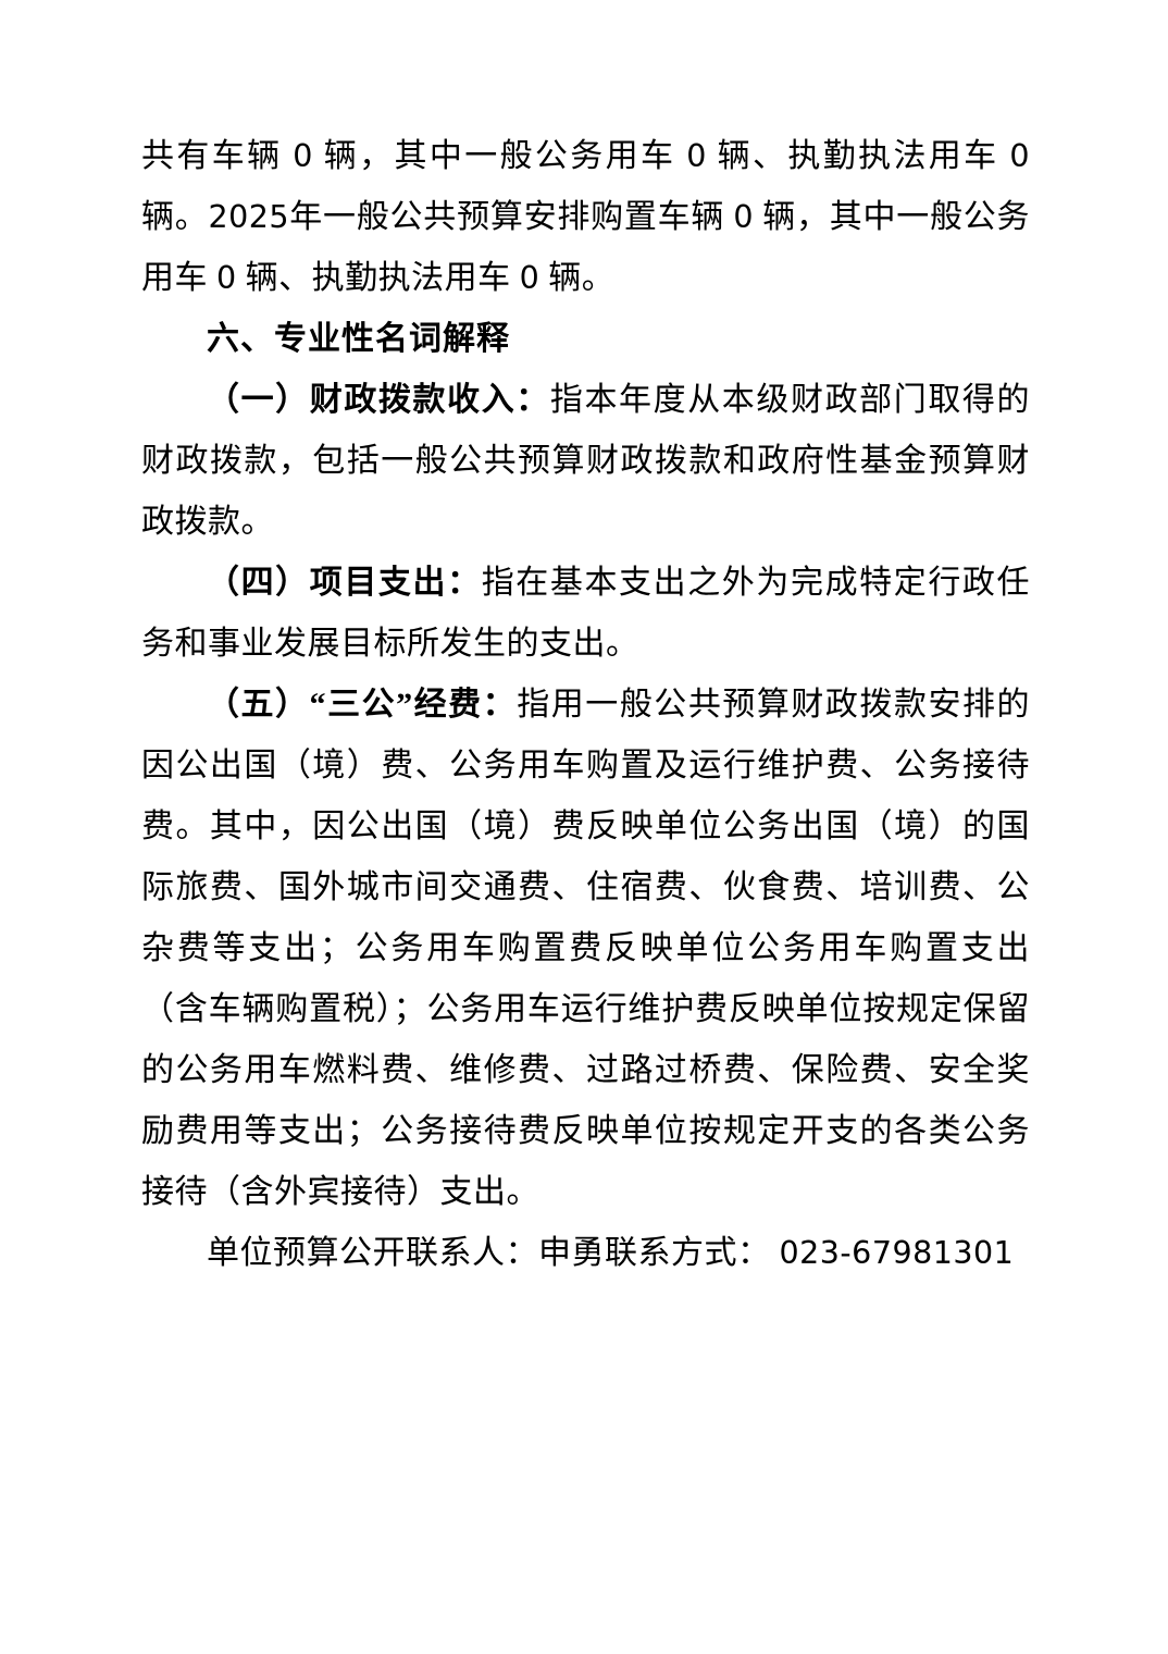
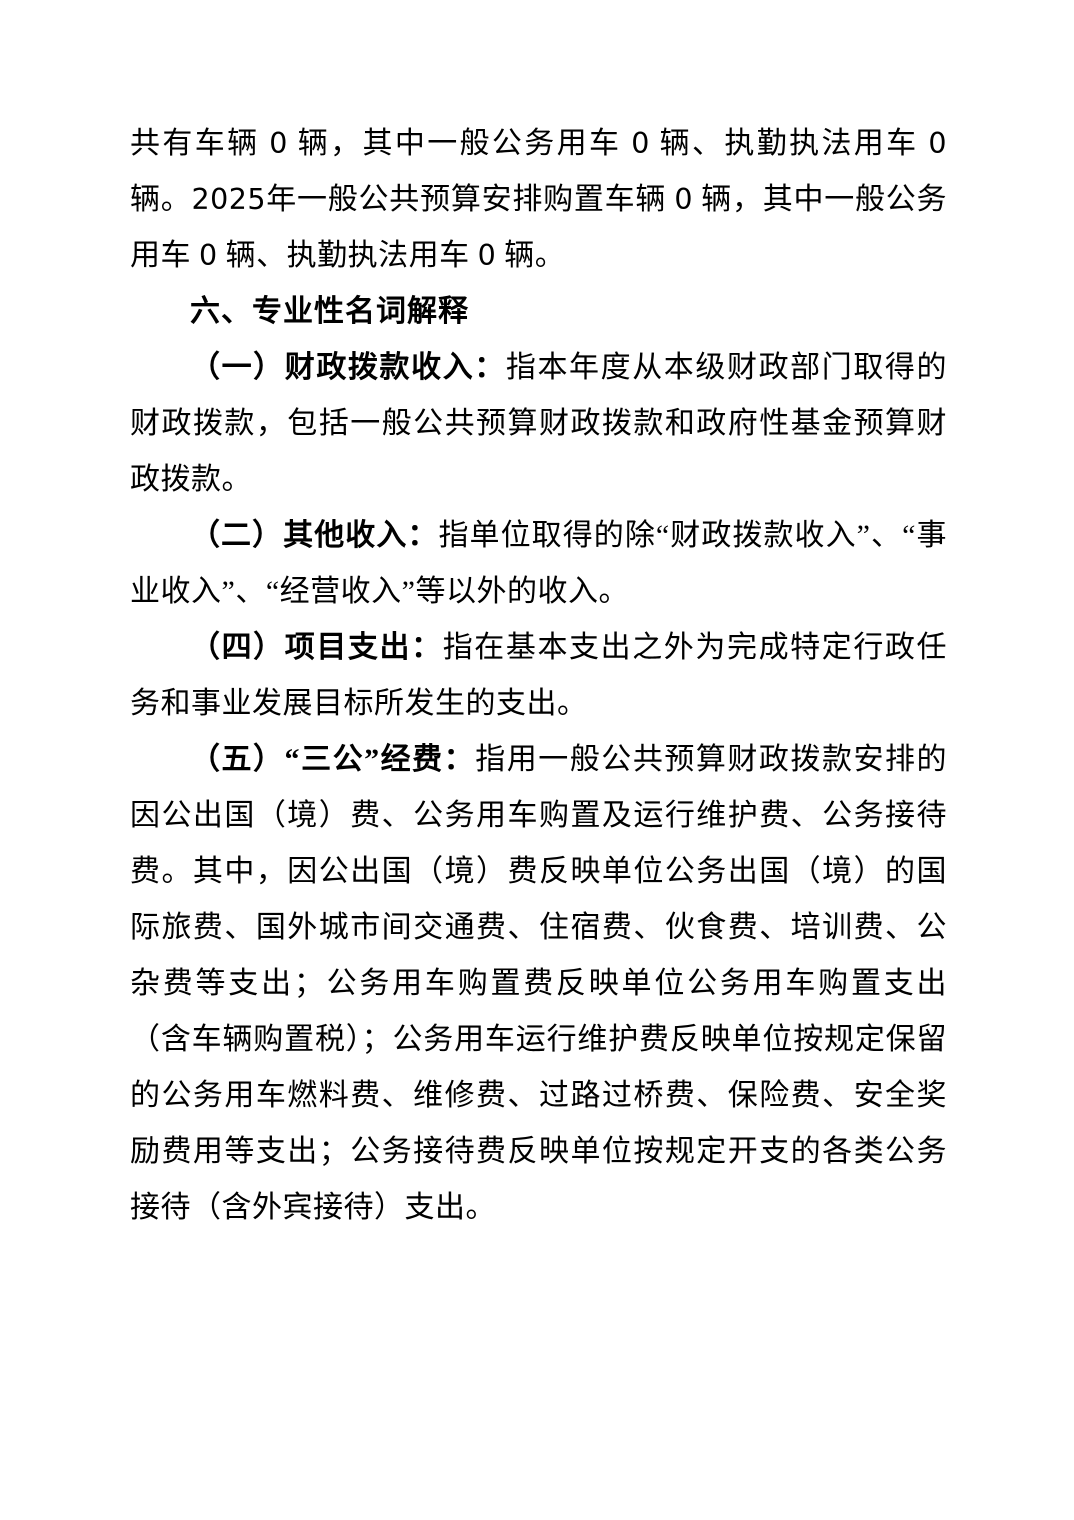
  共有车辆 0 辆，其中一般公务用车 0 辆、执勤执法用车 0 辆。2025年一般公共预算安排购置车辆 0 辆，其中一般公务用车 0 辆、执勤执法用车 0 辆。
  六、专业性名词解释
  （一）财政拨款收入：指本年度从本级财政部门取得的财政拨款，包括一般公共预算财政拨款和政府性基金预算财政拨款。
+ （二）其他收入：指单位取得的除“财政拨款收入”、“事业收入”、“经营收入”等以外的收入。
  （四）项目支出：指在基本支出之外为完成特定行政任务和事业发展目标所发生的支出。
  （五）“三公”经费：指用一般公共预算财政拨款安排的因公出国（境）费、公务用车购置及运行维护费、公务接待费。其中，因公出国（境）费反映单位公务出国（境）的国际旅费、国外城市间交通费、住宿费、伙食费、培训费、公杂费等支出；公务用车购置费反映单位公务用车购置支出（含车辆购置税）；公务用车运行维护费反映单位按规定保留的公务用车燃料费、维修费、过路过桥费、保险费、安全奖励费用等支出；公务接待费反映单位按规定开支的各类公务接待（含外宾接待）支出。
- 单位预算公开联系人：申勇联系方式： 023-67981301
